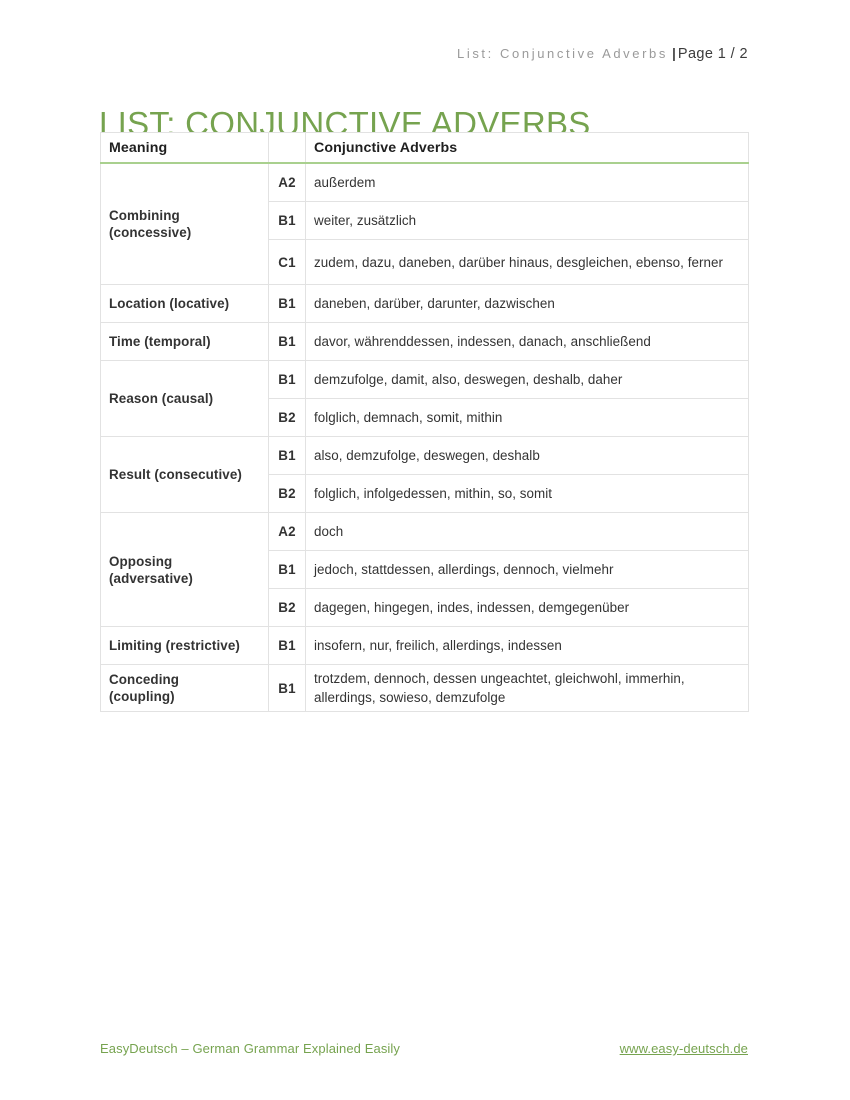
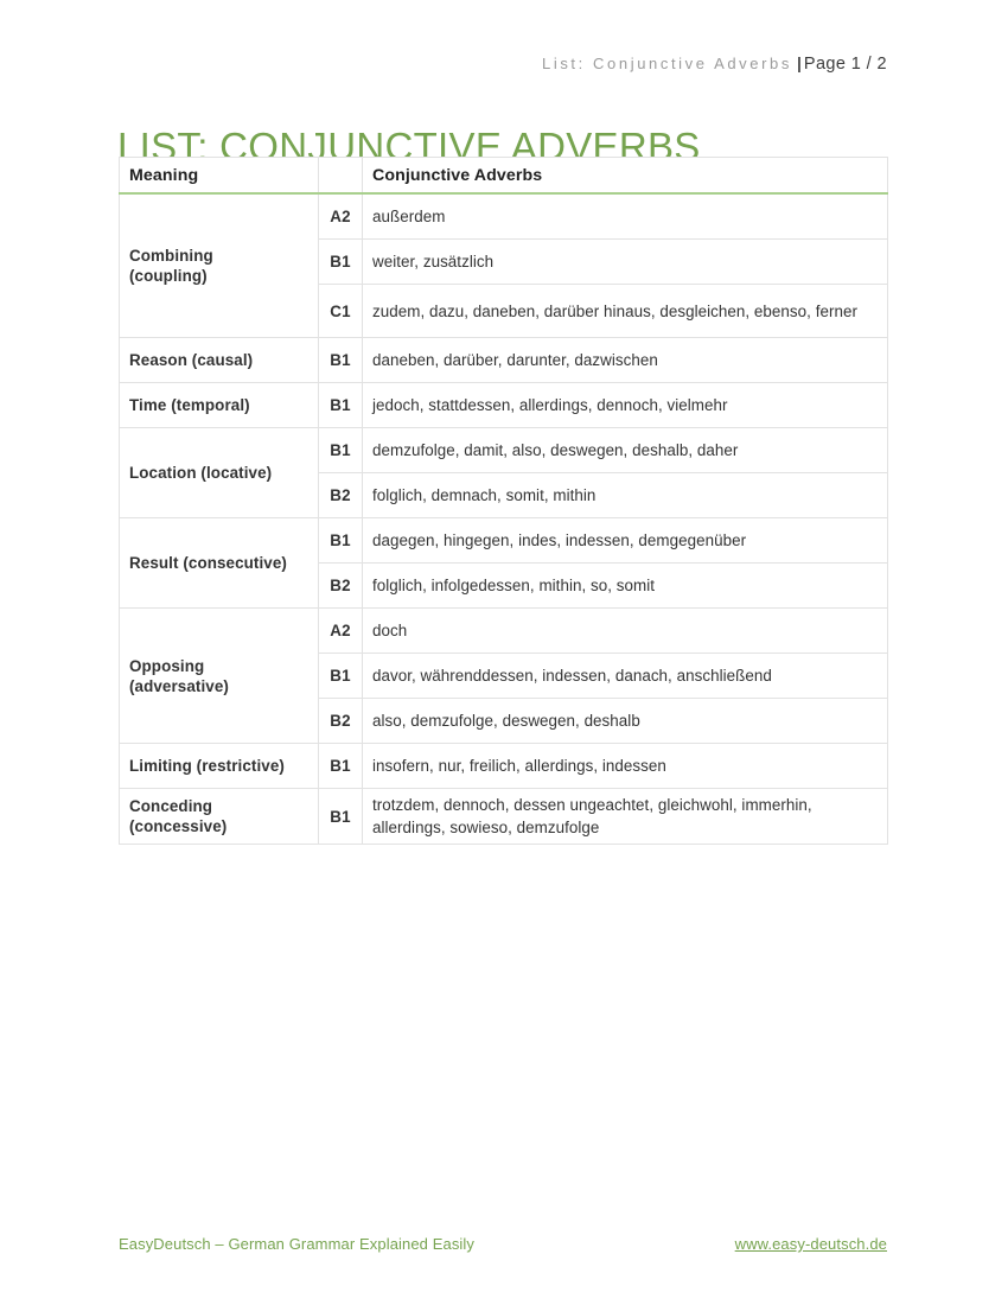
  List: Conjunctive Adverbs | Page 1 / 2
  LIST: CONJUNCTIVE ADVERBS
  Meaning		Conjunctive Adverbs
- Combining(concessive)	A2	außerdem
+ Combining(coupling)	A2	außerdem
  B1	weiter, zusätzlich
  C1	zudem, dazu, daneben, darüber hinaus, desgleichen, ebenso, ferner
- Location (locative)	B1	daneben, darüber, darunter, dazwischen
+ Reason (causal)	B1	daneben, darüber, darunter, dazwischen
- Time (temporal)	B1	davor, währenddessen, indessen, danach, anschließend
+ Time (temporal)	B1	jedoch, stattdessen, allerdings, dennoch, vielmehr
- Reason (causal)	B1	demzufolge, damit, also, deswegen, deshalb, daher
+ Location (locative)	B1	demzufolge, damit, also, deswegen, deshalb, daher
  B2	folglich, demnach, somit, mithin
- Result (consecutive)	B1	also, demzufolge, deswegen, deshalb
+ Result (consecutive)	B1	dagegen, hingegen, indes, indessen, demgegenüber
  B2	folglich, infolgedessen, mithin, so, somit
  Opposing(adversative)	A2	doch
- B1	jedoch, stattdessen, allerdings, dennoch, vielmehr
+ B1	davor, währenddessen, indessen, danach, anschließend
- B2	dagegen, hingegen, indes, indessen, demgegenüber
+ B2	also, demzufolge, deswegen, deshalb
  Limiting (restrictive)	B1	insofern, nur, freilich, allerdings, indessen
- Conceding(coupling)	B1	trotzdem, dennoch, dessen ungeachtet, gleichwohl, immerhin, allerdings, sowieso, demzufolge
+ Conceding(concessive)	B1	trotzdem, dennoch, dessen ungeachtet, gleichwohl, immerhin, allerdings, sowieso, demzufolge
  EasyDeutsch – German Grammar Explained Easily
  www.easy-deutsch.de
